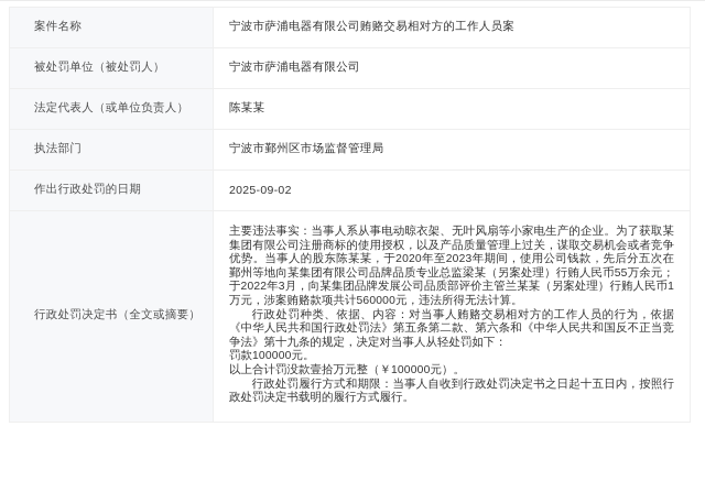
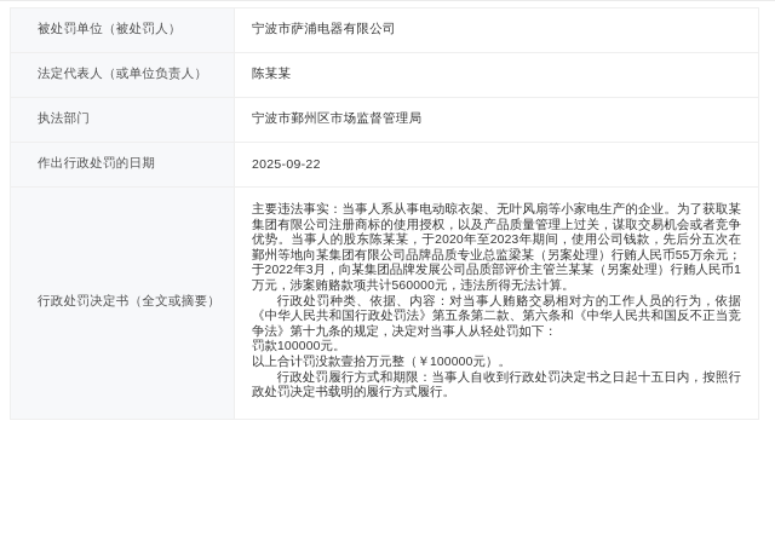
- 案件名称	宁波市萨浦电器有限公司贿赂交易相对方的工作人员案
  被处罚单位（被处罚人）	宁波市萨浦电器有限公司
  法定代表人（或单位负责人）	陈某某
  执法部门	宁波市鄞州区市场监督管理局
- 作出行政处罚的日期	2025-09-02
+ 作出行政处罚的日期	2025-09-22
  行政处罚决定书（全文或摘要）	主要违法事实：当事人系从事电动晾衣架、无叶风扇等小家电生产的企业。为了获取某集团有限公司注册商标的使用授权，以及产品质量管理上过关，谋取交易机会或者竞争优势。当事人的股东陈某某，于2020年至2023年期间，使用公司钱款，先后分五次在鄞州等地向某集团有限公司品牌品质专业总监梁某（另案处理）行贿人民币55万余元；于2022年3月，向某集团品牌发展公司品质部评价主管兰某某（另案处理）行贿人民币1万元，涉案贿赂款项共计560000元，违法所得无法计算。 行政处罚种类、依据、内容：对当事人贿赂交易相对方的工作人员的行为，依据《中华人民共和国行政处罚法》第五条第二款、第六条和《中华人民共和国反不正当竞争法》第十九条的规定，决定对当事人从轻处罚如下： 罚款100000元。 以上合计罚没款壹拾万元整（￥100000元）。 行政处罚履行方式和期限：当事人自收到行政处罚决定书之日起十五日内，按照行政处罚决定书载明的履行方式履行。
